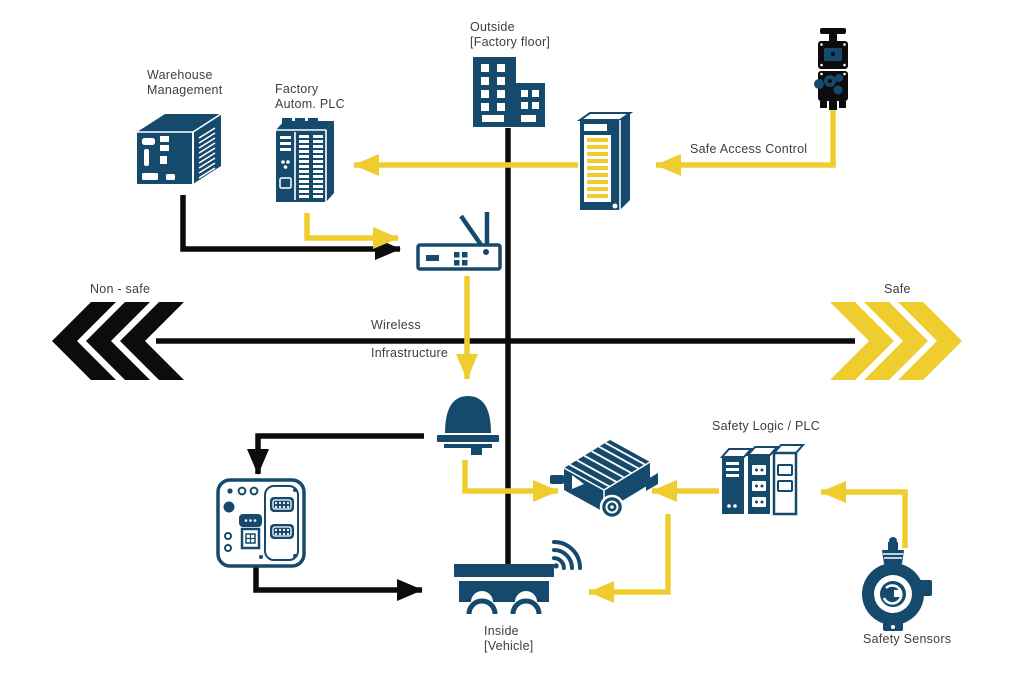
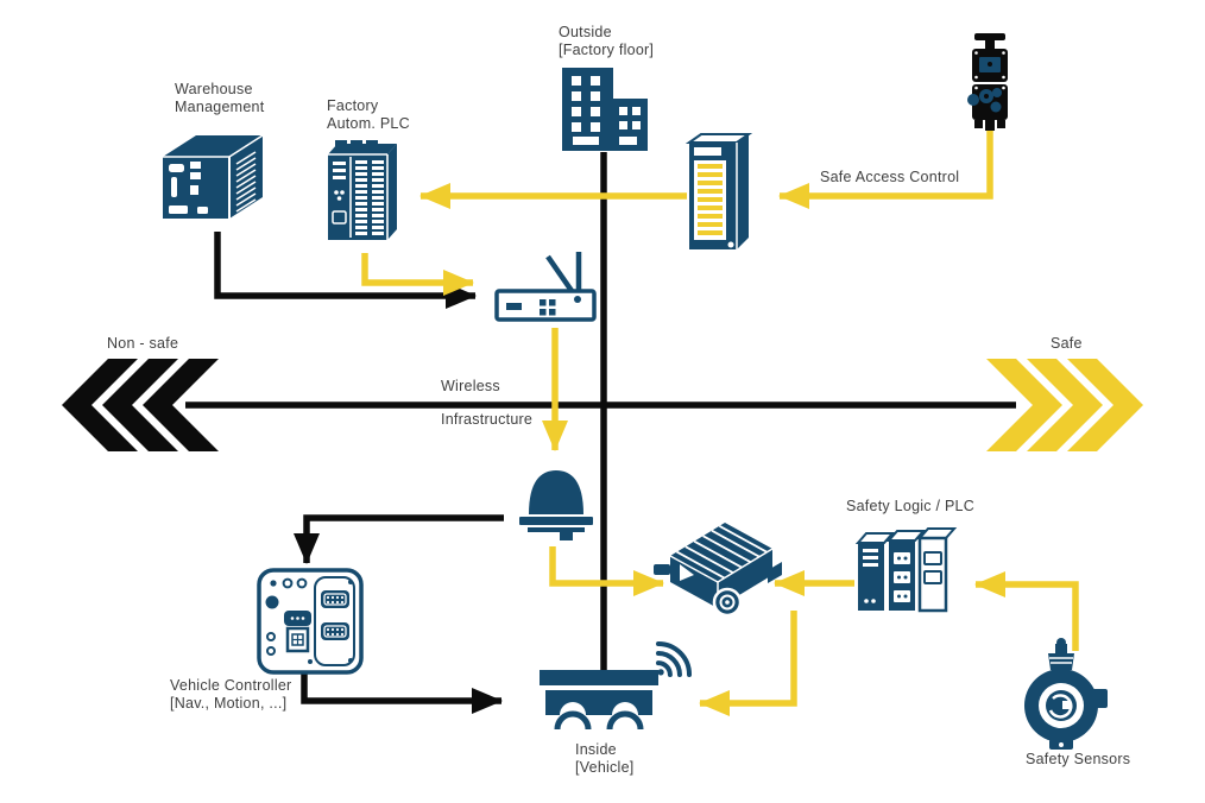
  Warehouse
  Management
  Factory
  Autom. PLC
  Outside
  [Factory floor]
  Safe Access Control
  Non - safe
  Safe
  Wireless
  Infrastructure
+ Vehicle Controller
+ [Nav., Motion, ...]
  Inside
  [Vehicle]
  Safety Logic / PLC
  Safety Sensors
